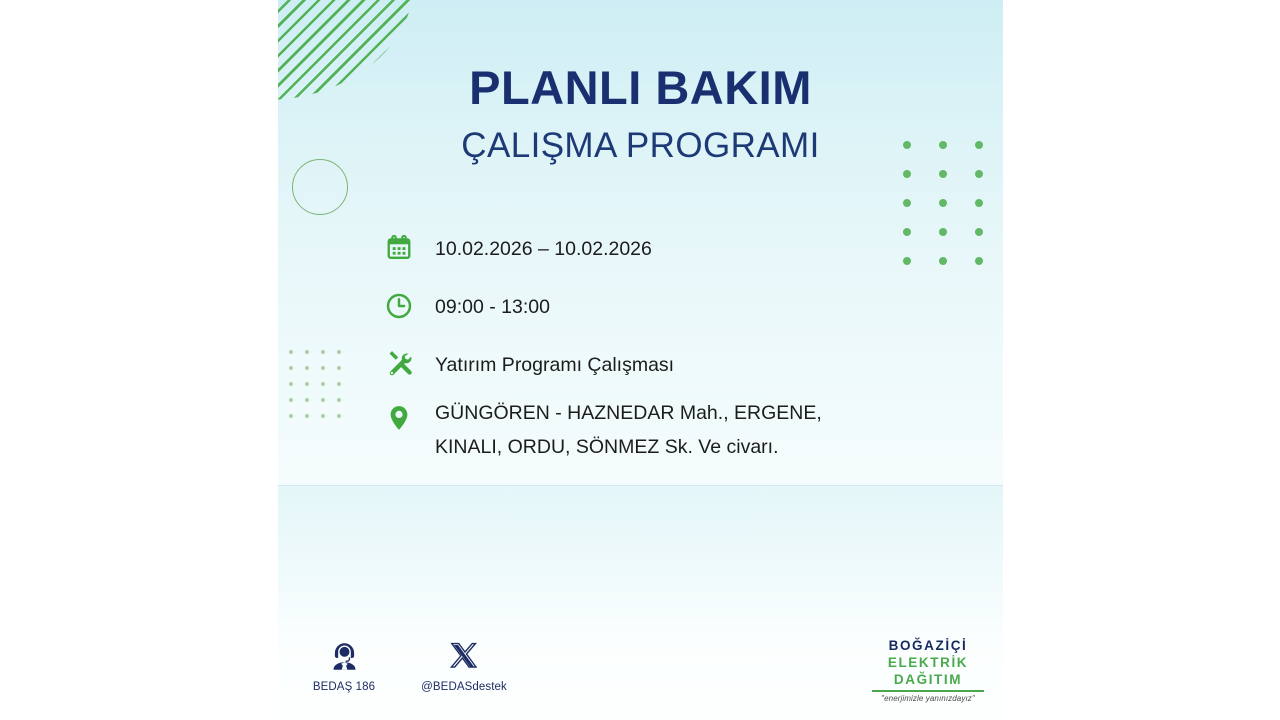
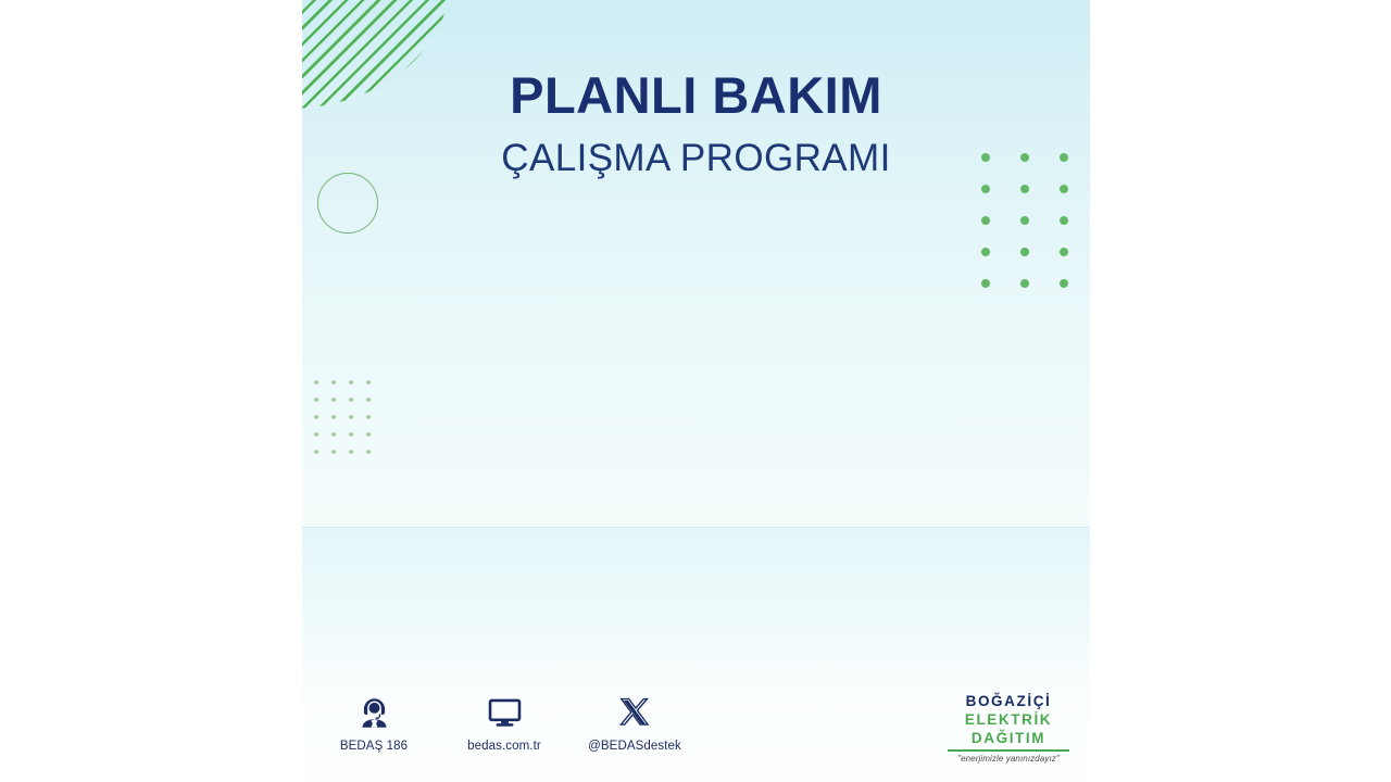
  PLANLI BAKIM
  ÇALIŞMA PROGRAMI
- 10.02.2026 – 10.02.2026
- 09:00 - 13:00
- Yatırım Programı Çalışması
- GÜNGÖREN - HAZNEDAR Mah., ERGENE,
- KINALI, ORDU, SÖNMEZ Sk. Ve civarı.
  BEDAŞ 186
+ bedas.com.tr
  @BEDASdestek
  BOĞAZİÇİ
  ELEKTRİK
  DAĞITIM
  "enerjimizle yanınızdayız"
